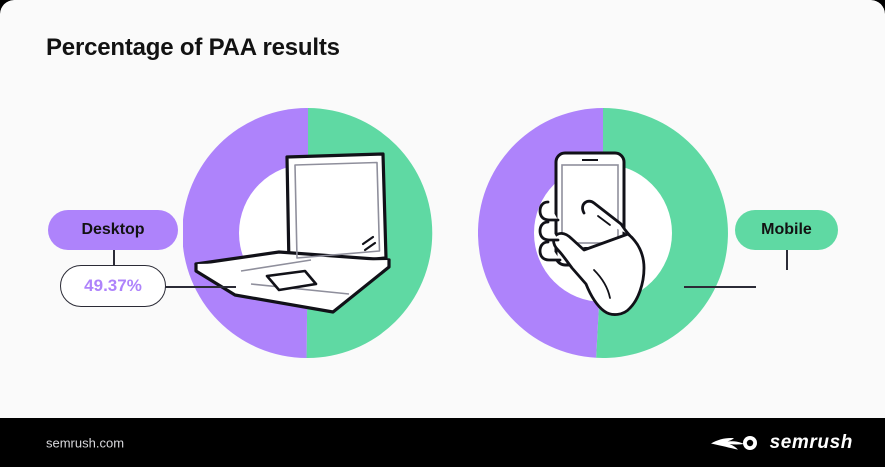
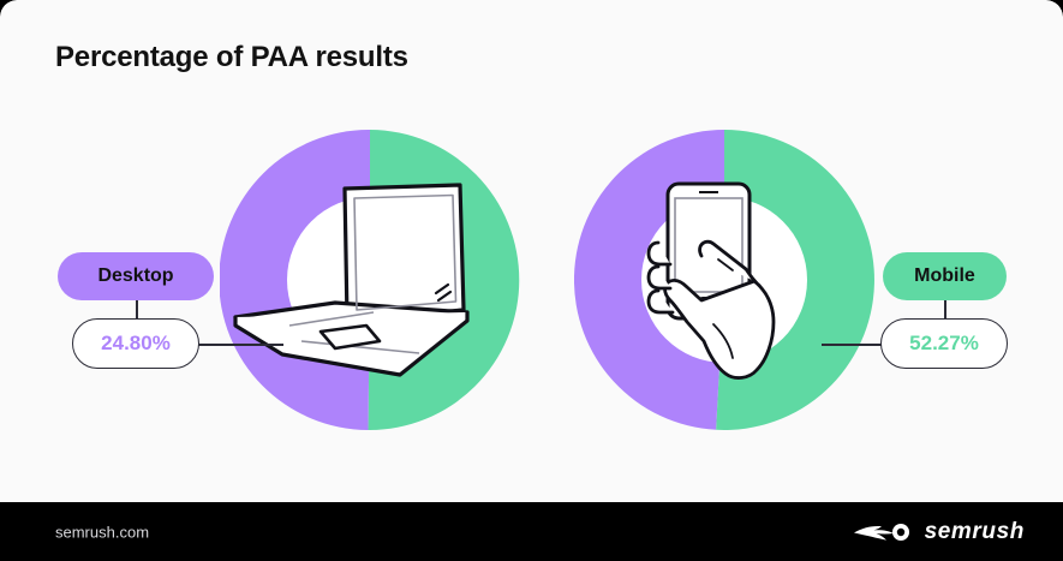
  Percentage of PAA results
  Desktop
- 49.37%
+ 24.80%
  Mobile
+ 52.27%
  semrush.com
  semrush
